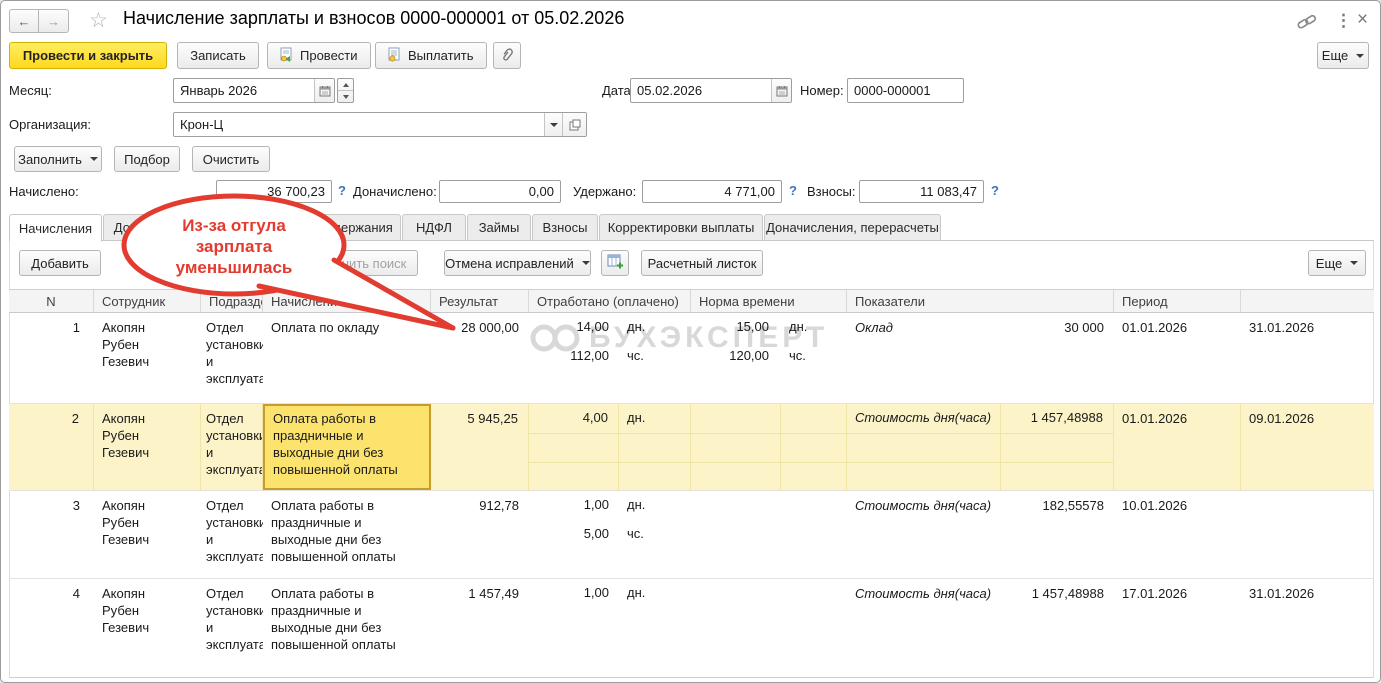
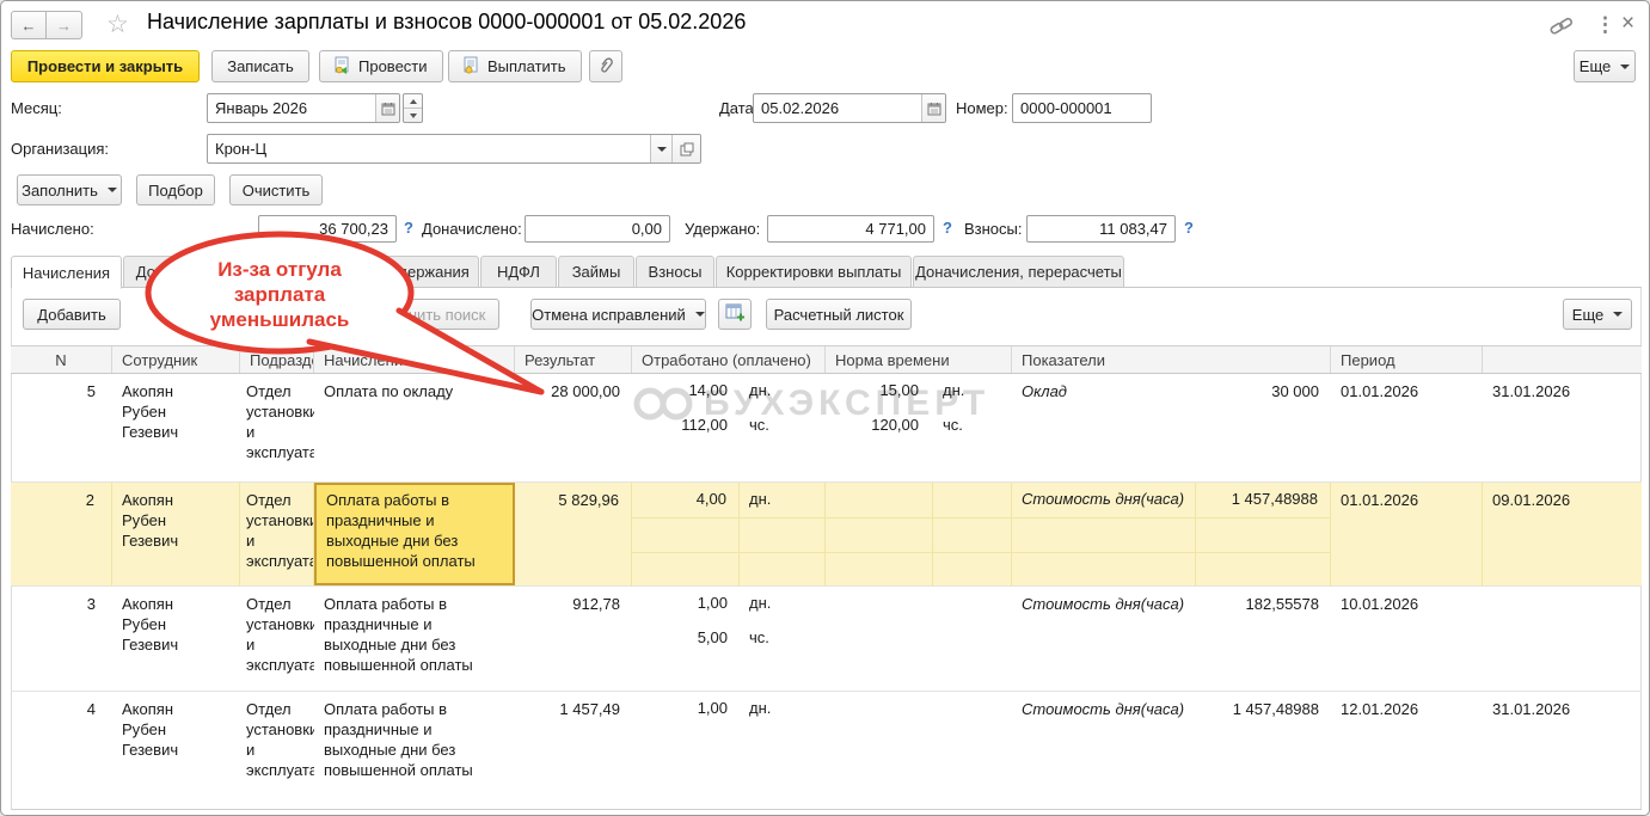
  ←
  →
  ☆
  Начисление зарплаты и взносов 0000-000001 от 05.02.2026
  ⋮
  ×
  Провести и закрыть
  Записать
  Провести
  Выплатить
  Еще
  Месяц:
  Январь 2026
  Дата
  05.02.2026
  Номер:
  0000-000001
  Организация:
  Крон-Ц
  Заполнить
  Подбор
  Очистить
  Начислено:
  36 700,23
  ?
  Доначислено:
  0,00
  Удержано:
  4 771,00
  ?
  Взносы:
  11 083,47
  ?
  Начисления
  ержания
  НДФЛ
  Займы
  Взносы
  Корректировки выплаты
  Доначисления, перерасчеты
  Добавить
  Отмена исправлений
  Расчетный листок
  Еще
  БУХЭКСПЕРТ
  N
  Сотрудник
  Подразд
  Результат
  Отработано (оплачено)
  Норма времени
  Показатели
  Период
- 1
+ 5
  Акопян
  Рубен
  Гезевич
  Отдел
  установки
  и
  эксплуата
  Оплата по окладу
  28 000,00
  14,00
  112,00
  дн.
  чс.
  15,00
  120,00
  дн.
  чс.
  Оклад
  30 000
  01.01.2026
  31.01.2026
  2
  Акопян
  Рубен
  Гезевич
  Отдел
  установк
  и
  эксплуат
- 5 945,25
+ 5 829,96
  4,00
  дн.
  Стоимость дня(часа)
  1 457,48988
  01.01.2026
  09.01.2026
  Оплата работы в
  праздничные и
  выходные дни без
  повышенной оплаты
  3
  Акопян
  Рубен
  Гезевич
  Отдел
  установки
  и
  эксплуата
  Оплата работы в
  праздничные и
  выходные дни без
  повышенной оплаты
  912,78
  1,00
  5,00
  дн.
  чс.
  Стоимость дня(часа)
  182,55578
  10.01.2026
  4
  Акопян
  Рубен
  Гезевич
  Отдел
  установки
  и
  эксплуата
  Оплата работы в
  праздничные и
  выходные дни без
  повышенной оплаты
  1 457,49
  1,00
  дн.
  Стоимость дня(часа)
  1 457,48988
- 17.01.2026
+ 12.01.2026
  31.01.2026
  Из-за отгула
  зарплата
  уменьшилась
